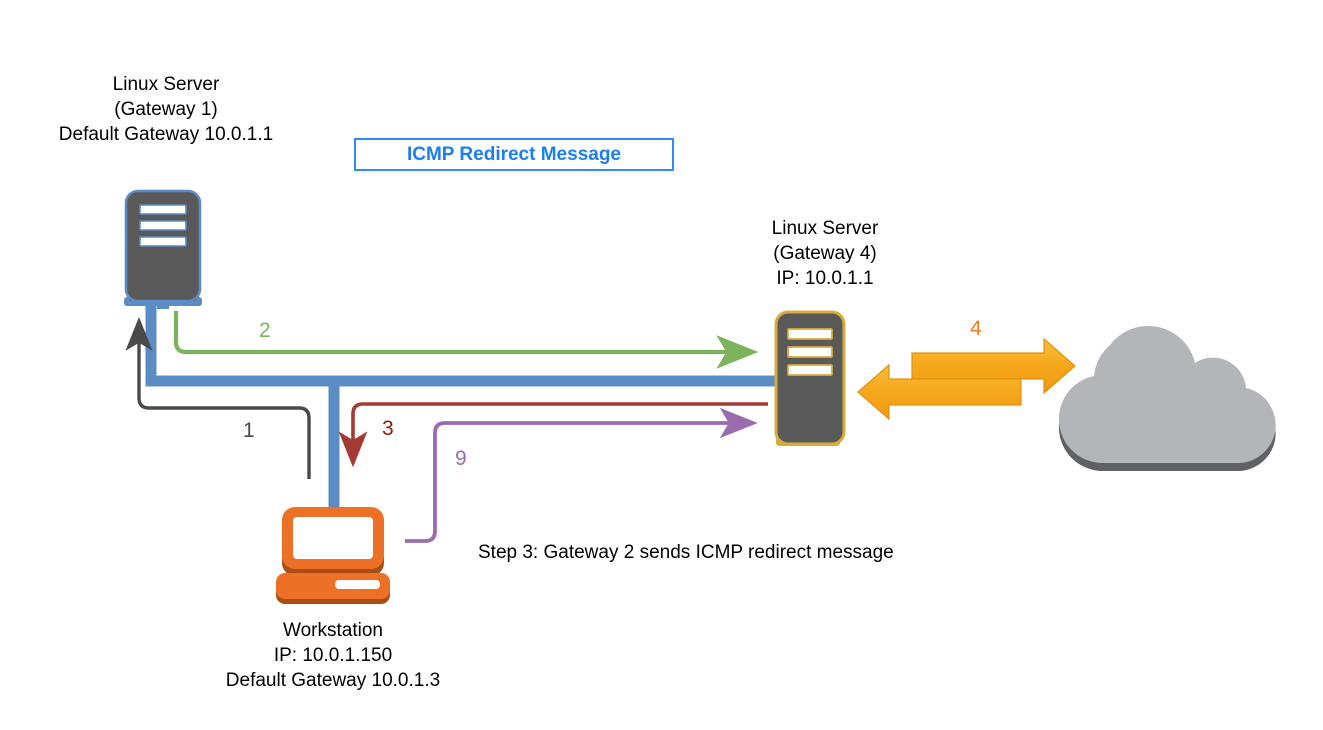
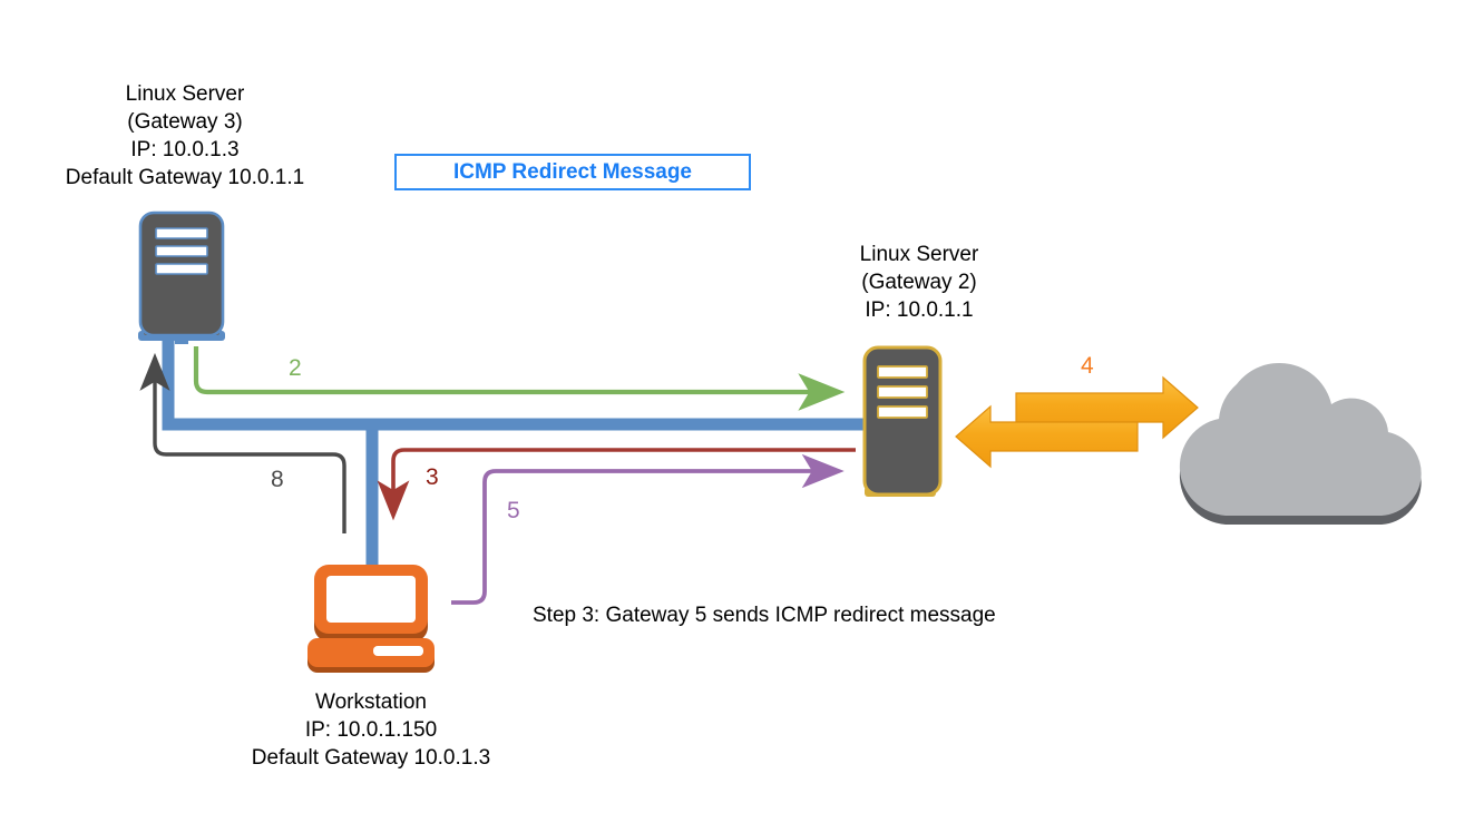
  Linux Server
- (Gateway 1)
+ (Gateway 3)
+ IP: 10.0.1.3
  Default Gateway 10.0.1.1
  Linux Server
- (Gateway 4)
+ (Gateway 2)
  IP: 10.0.1.1
  Workstation
  IP: 10.0.1.150
  Default Gateway 10.0.1.3
  ICMP Redirect Message
- Step 3: Gateway 2 sends ICMP redirect message
+ Step 3: Gateway 5 sends ICMP redirect message
- 1
+ 8
  2
  3
  4
- 9
+ 5
